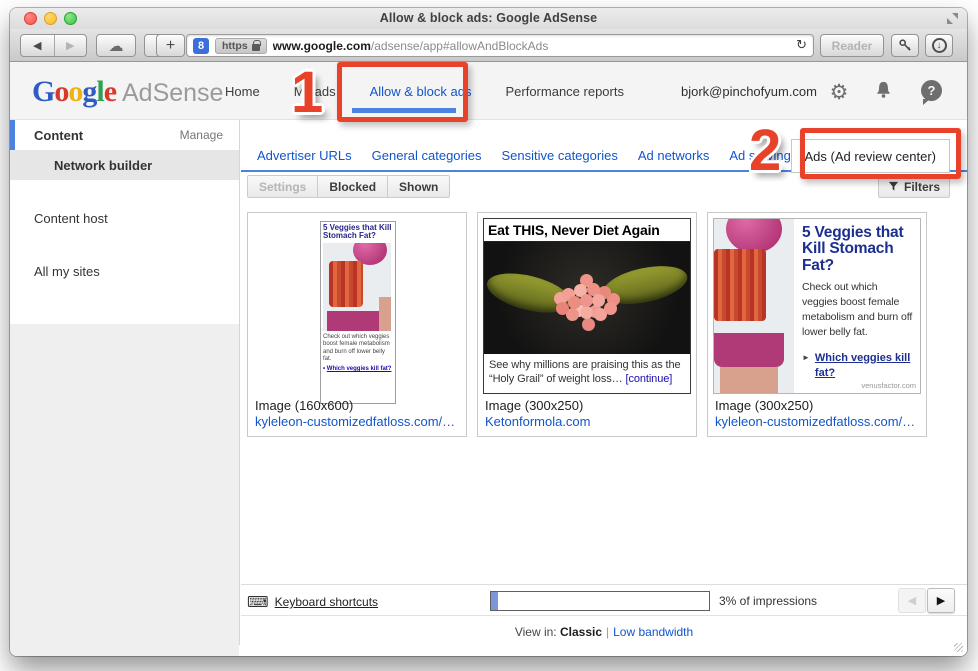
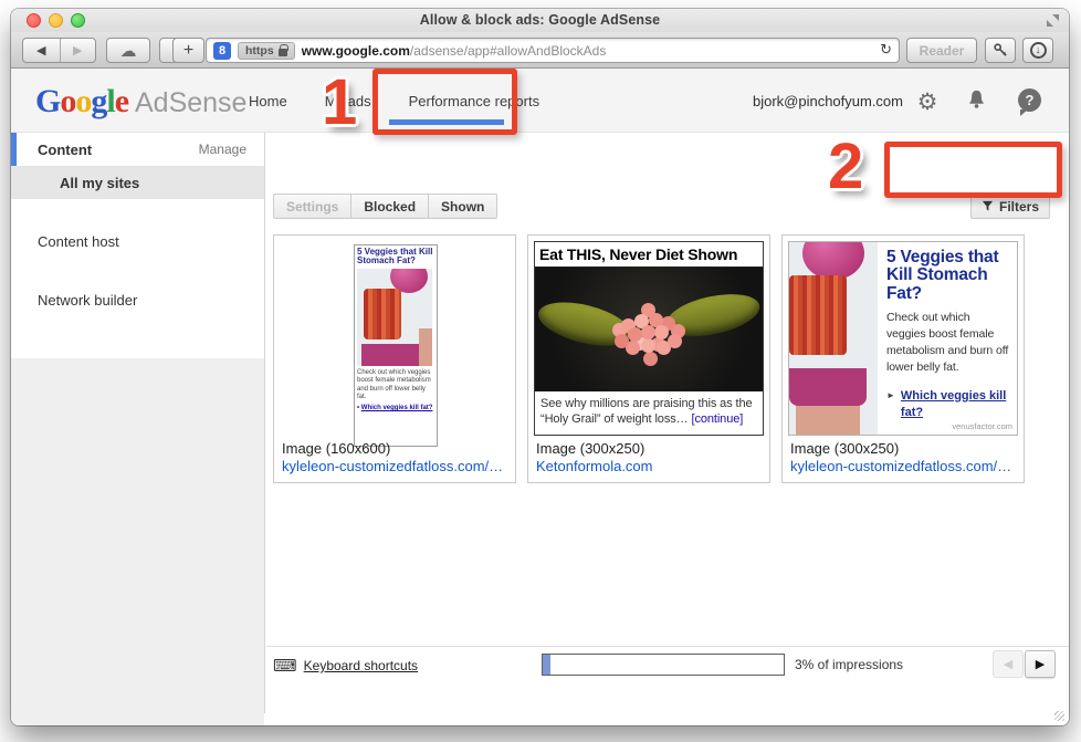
  Allow & block ads: Google AdSense
  ◀
  ▶
  ☁
  +
  8
  https
  www.google.com/adsense/app#allowAndBlockAds
  ↻
  Reader
  ↓
  Google
  AdSense
  Home
  My ads
- Allow & block ads
  Performance reports
  bjork@pinchofyum.com
  ⚙
  ?
  Content
  Manage
- Network builder
+ All my sites
  Content host
- All my sites
+ Network builder
- Advertiser URLs
- General categories
- Sensitive categories
- Ad networks
- Ad serving
- Ads (Ad review center)
  Settings
  Blocked
  Shown
  Filters
  5 Veggies that Kill Stomach Fat?
  Image (160x600)
  kyleleon-customizedfatloss.com/…
- Eat THIS, Never Diet Again
+ Eat THIS, Never Diet Shown
  See why millions are praising this as the “Holy Grail” of weight loss… [continue]
  Image (300x250)
  Ketonformola.com
  5 Veggies that Kill Stomach Fat?
  Check out which veggies boost female metabolism and burn off lower belly fat.
  ►
  Which veggies kill fat?
  venusfactor.com
  Image (300x250)
  kyleleon-customizedfatloss.com/…
  ⌨
  Keyboard shortcuts
  3% of impressions
  ◀
  ▶
- View in: Classic | Low bandwidth
  1
  2
